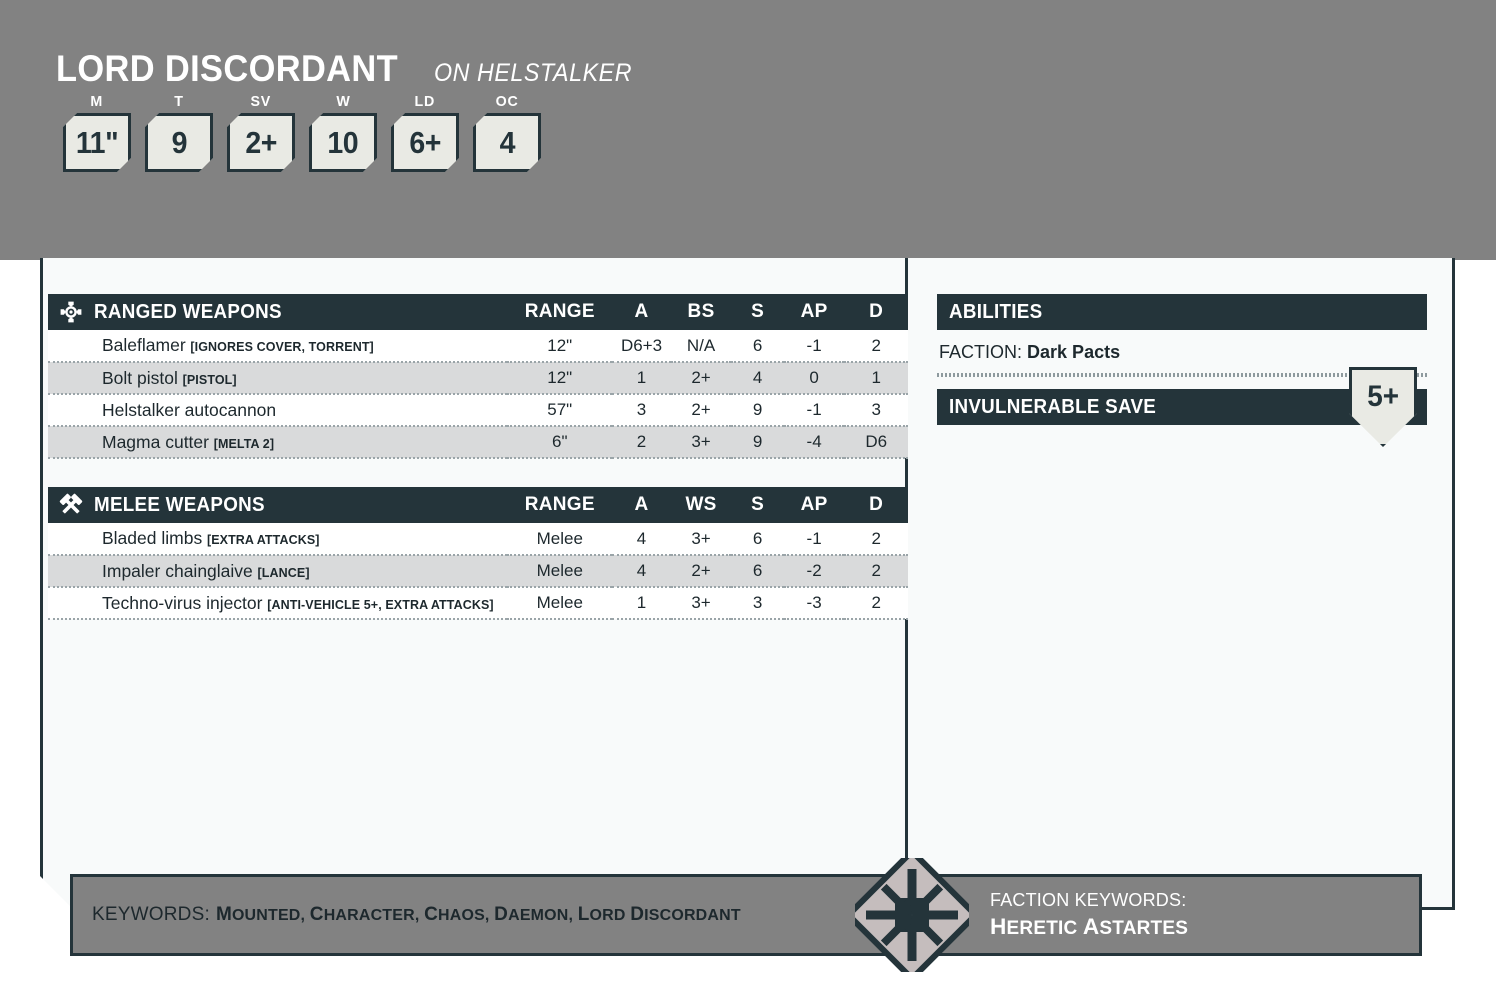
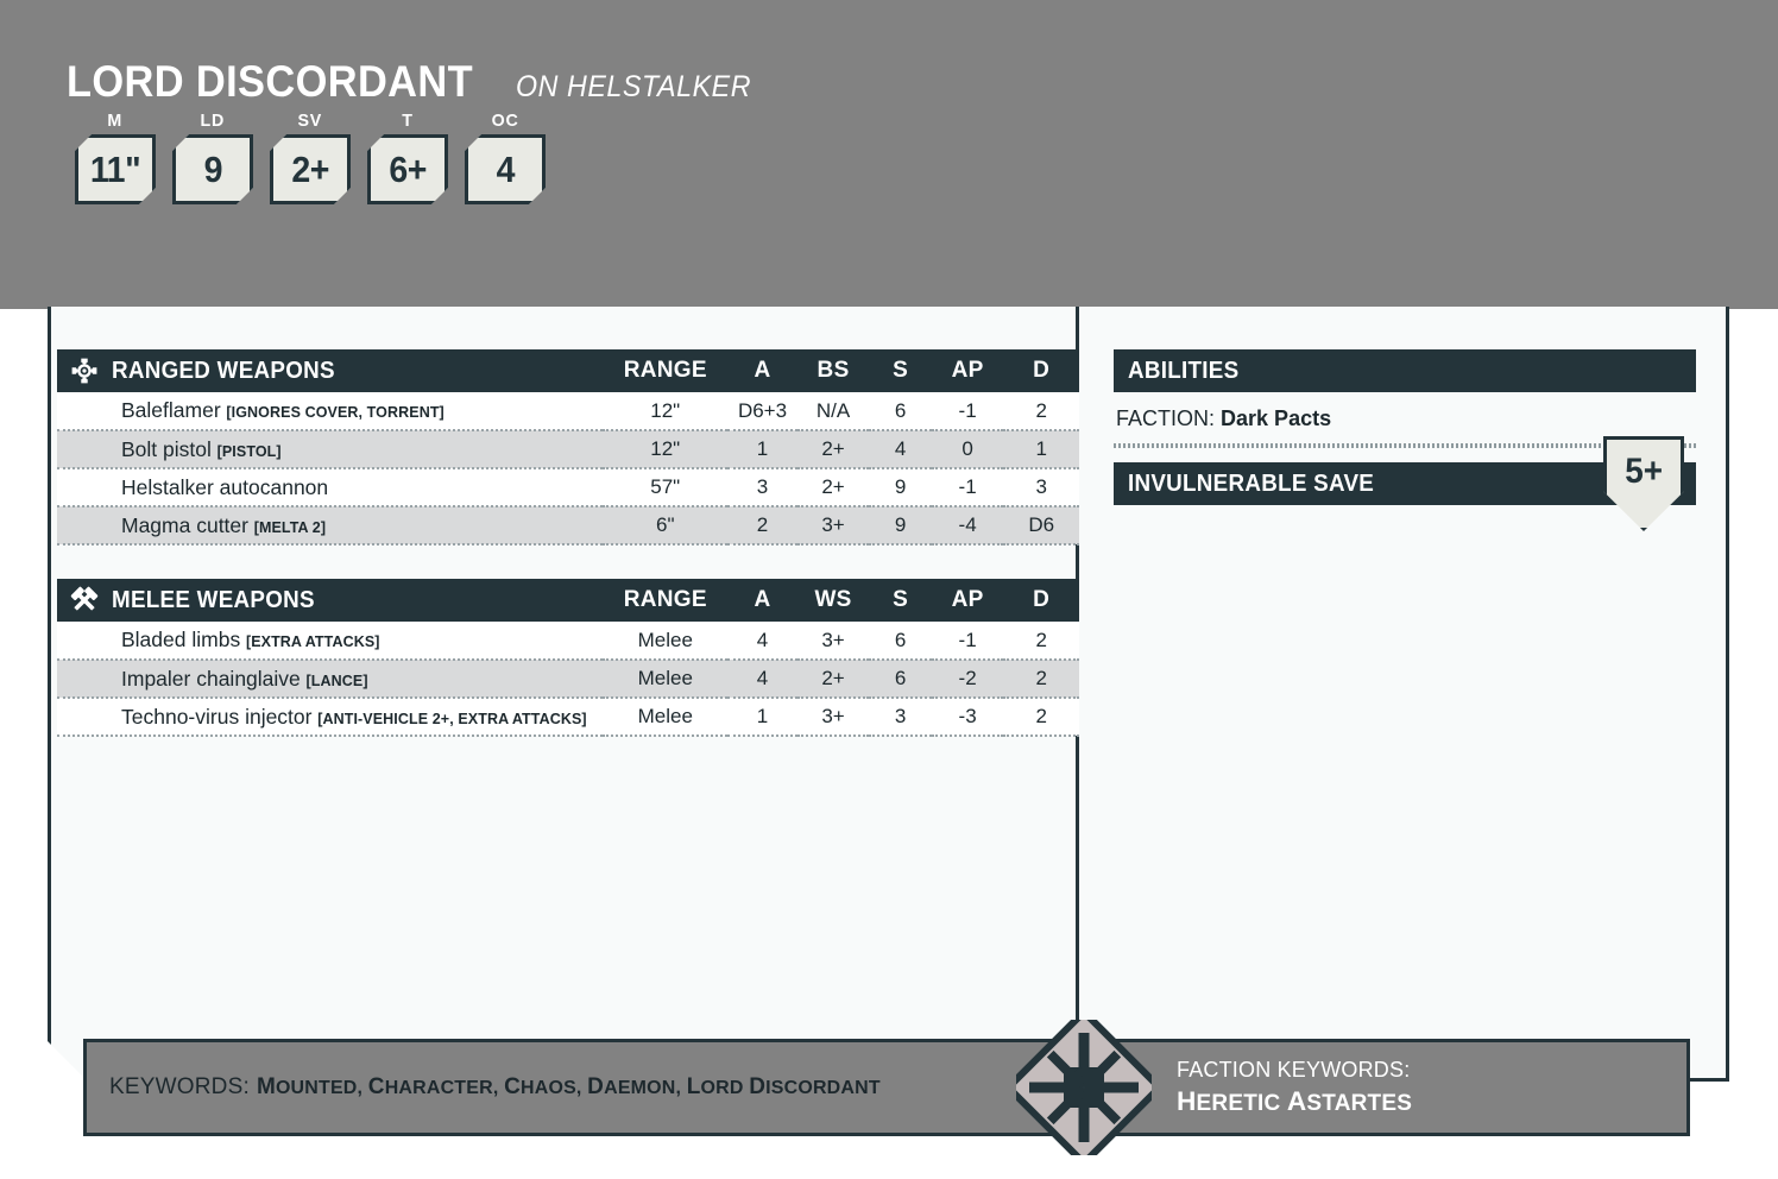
  LORD DISCORDANT
  ON HELSTALKER
  M
  11"
- T
+ LD
  9
  SV
  2+
- W
- 10
- LD
+ T
  6+
  OC
  4
  RANGED WEAPONS	RANGE	A	BS	S	AP	D
  Baleflamer [IGNORES COVER, TORRENT]	12"	D6+3	N/A	6	-1	2
  Bolt pistol [PISTOL]	12"	1	2+	4	0	1
  Helstalker autocannon	57"	3	2+	9	-1	3
  Magma cutter [MELTA 2]	6"	2	3+	9	-4	D6
  MELEE WEAPONS	RANGE	A	WS	S	AP	D
  Bladed limbs [EXTRA ATTACKS]	Melee	4	3+	6	-1	2
  Impaler chainglaive [LANCE]	Melee	4	2+	6	-2	2
- Techno-virus injector [ANTI-VEHICLE 5+, EXTRA ATTACKS]	Melee	1	3+	3	-3	2
+ Techno-virus injector [ANTI-VEHICLE 2+, EXTRA ATTACKS]	Melee	1	3+	3	-3	2
  ABILITIES
  FACTION: Dark Pacts
  INVULNERABLE SAVE
  5+
  KEYWORDS:
  MOUNTED, CHARACTER, CHAOS, DAEMON, LORD DISCORDANT
  FACTION KEYWORDS:
  HERETIC ASTARTES
